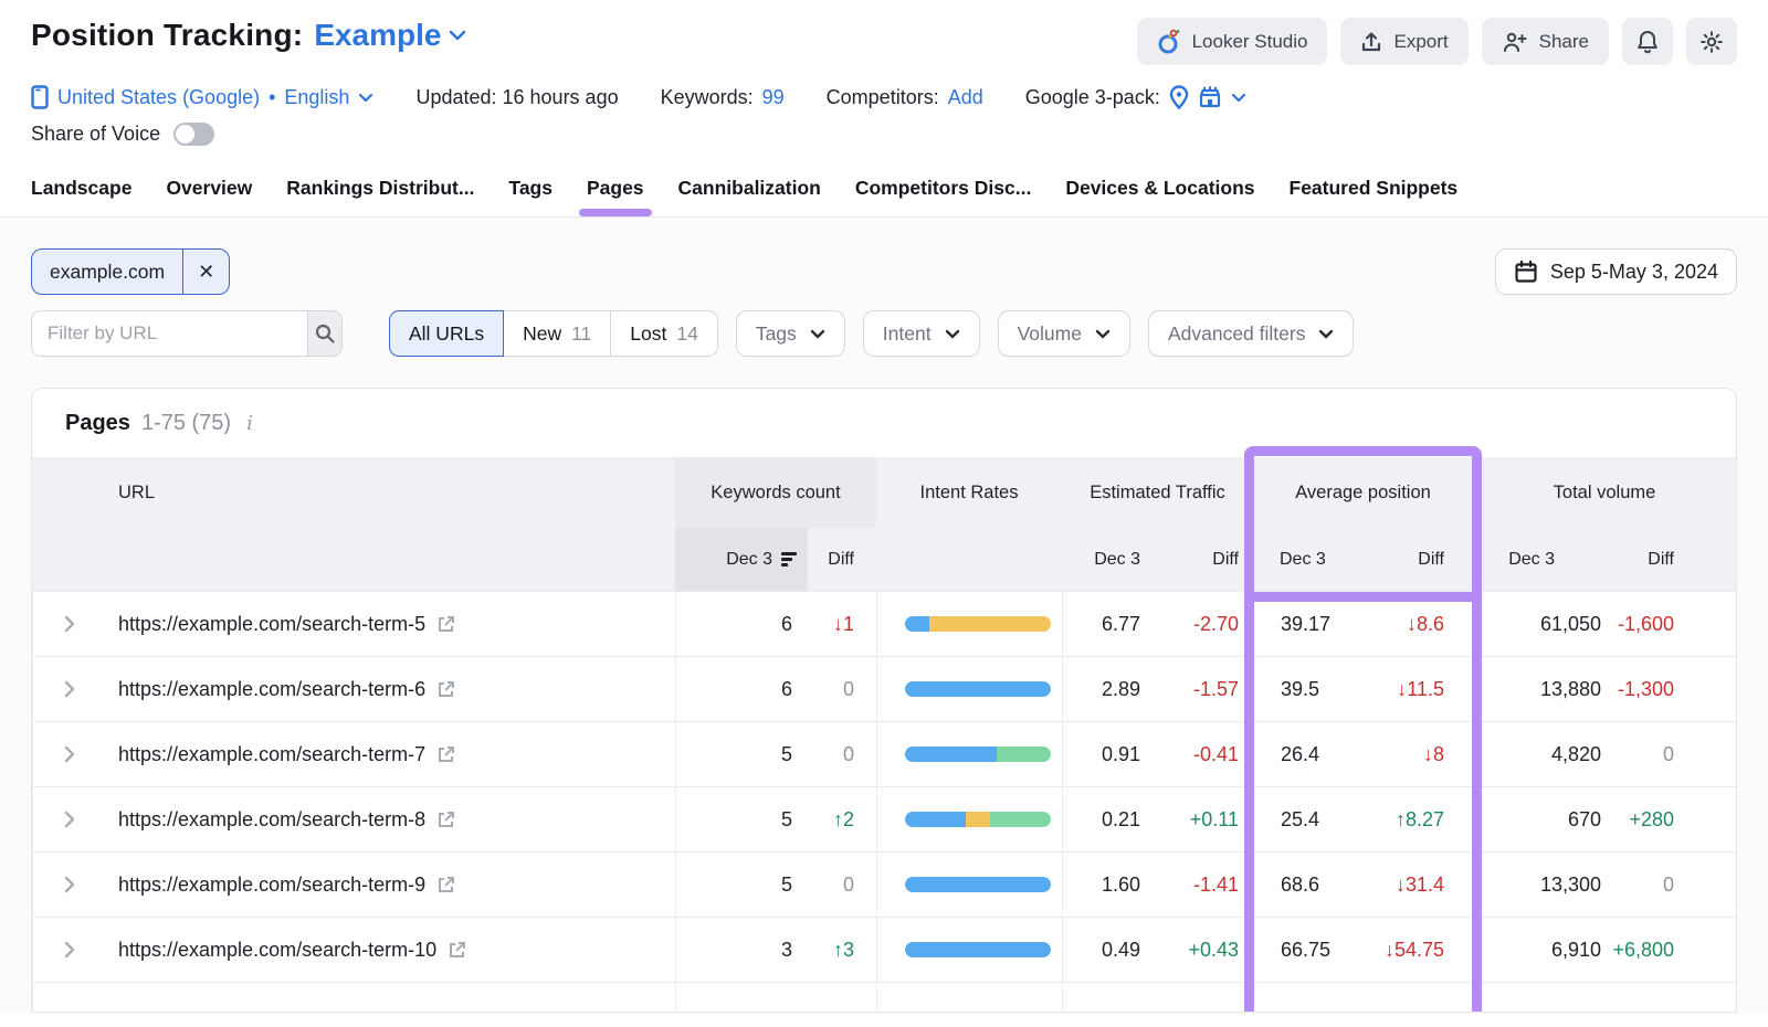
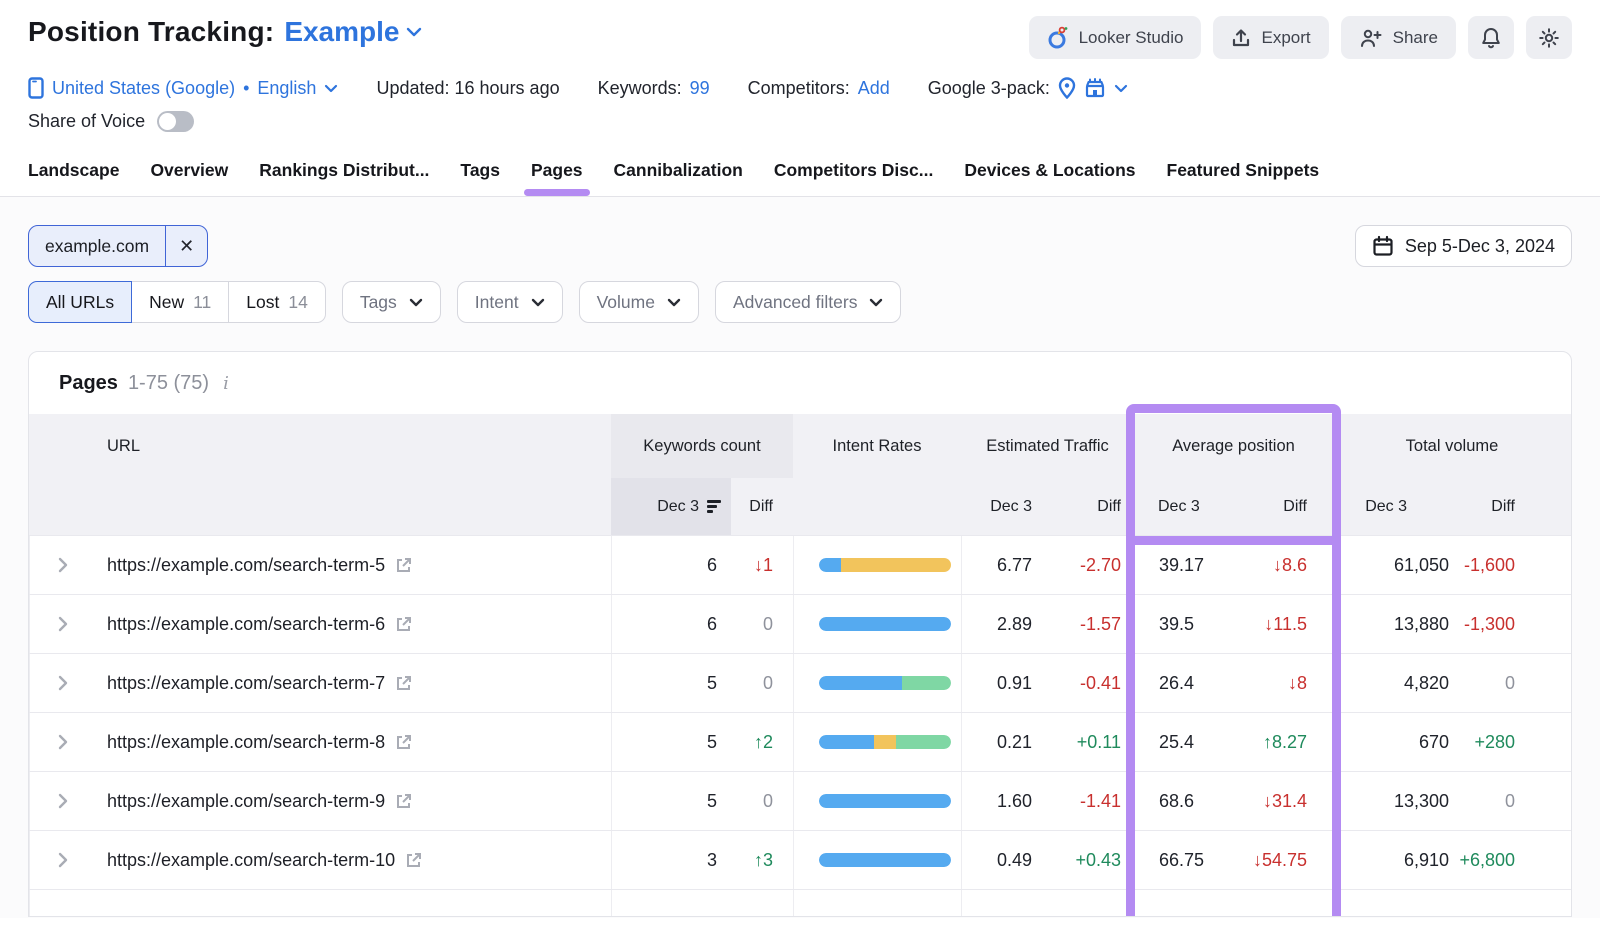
  Position Tracking:
  Example
  Looker Studio
  Export
  Share
  United States (Google)
  •
  English
  Updated: 16 hours ago
  Keywords:
  99
  Competitors:
  Add
  Google 3-pack:
  Share of Voice
  Landscape
  Overview
  Rankings Distribut...
  Tags
  Pages
  Cannibalization
  Competitors Disc...
  Devices & Locations
  Featured Snippets
  example.com
  ✕
- Sep 5-May 3, 2024
+ Sep 5-Dec 3, 2024
- Filter by URL
  All URLs
  New
  11
  Lost
  14
  Tags
  Intent
  Volume
  Advanced filters
  Pages
  1-75 (75)
  i
  URL
  Keywords count
  Intent Rates
  Estimated Traffic
  Average position
  Total volume
  Dec 3
  Diff
  Dec 3
  Diff
  Dec 3
  Diff
  Dec 3
  Diff
  https://example.com/search-term-5
  6
  ↓1
  6.77
  -2.70
  39.17
  ↓8.6
  61,050
  -1,600
  https://example.com/search-term-6
  6
  0
  2.89
  -1.57
  39.5
  ↓11.5
  13,880
  -1,300
  https://example.com/search-term-7
  5
  0
  0.91
  -0.41
  26.4
  ↓8
  4,820
  0
  https://example.com/search-term-8
  5
  ↑2
  0.21
  +0.11
  25.4
  ↑8.27
  670
  +280
  https://example.com/search-term-9
  5
  0
  1.60
  -1.41
  68.6
  ↓31.4
  13,300
  0
  https://example.com/search-term-10
  3
  ↑3
  0.49
  +0.43
  66.75
  ↓54.75
  6,910
  +6,800
